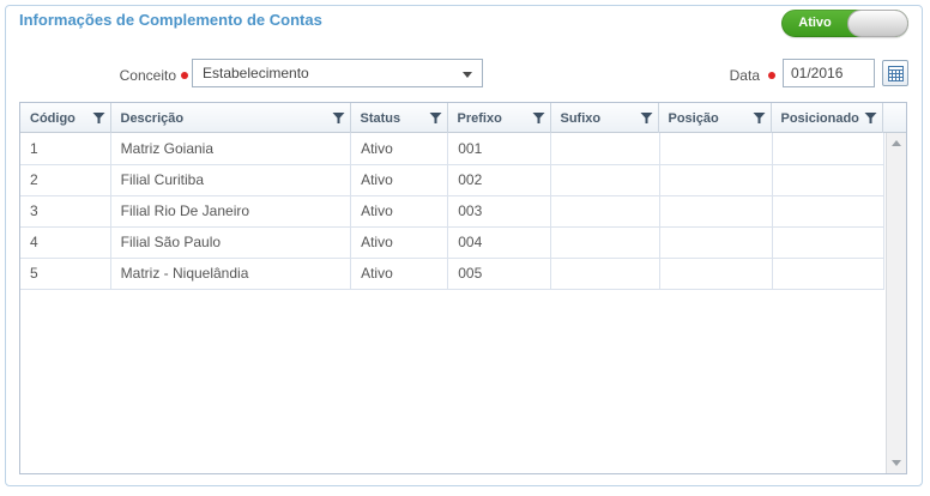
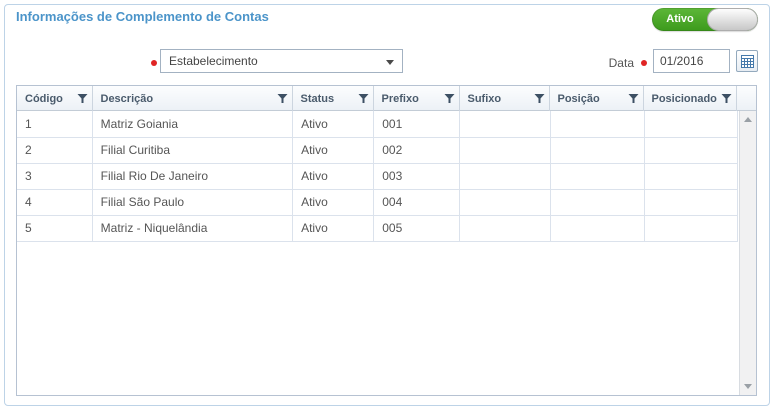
  Informações de Complemento de Contas
  Ativo
- Conceito
  Estabelecimento
  Data
  01/2016
  Código	Descrição	Status	Prefixo	Sufixo	Posição	Posicionado
  1	Matriz Goiania	Ativo	001
  2	Filial Curitiba	Ativo	002
  3	Filial Rio De Janeiro	Ativo	003
  4	Filial São Paulo	Ativo	004
  5	Matriz - Niquelândia	Ativo	005
